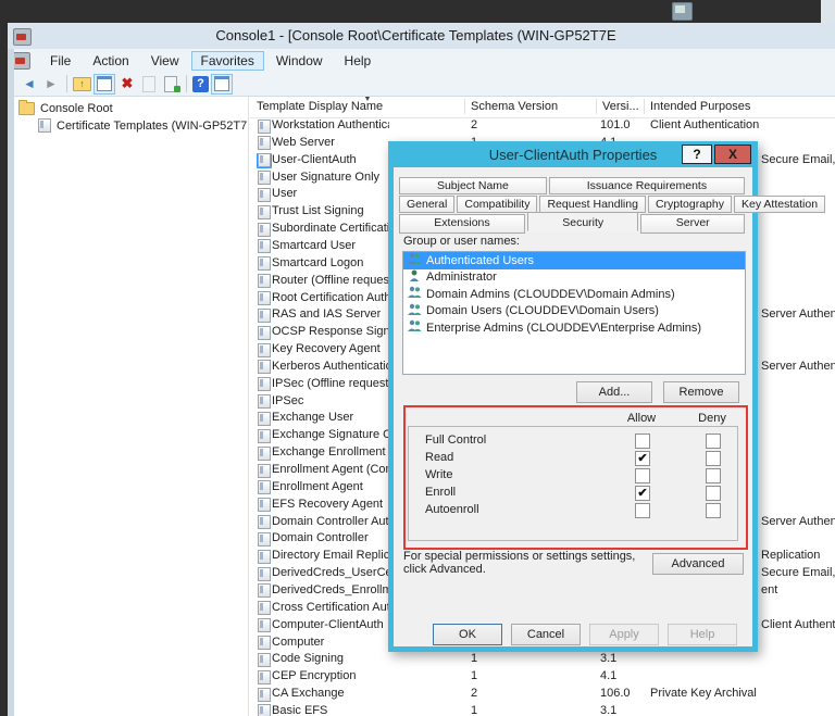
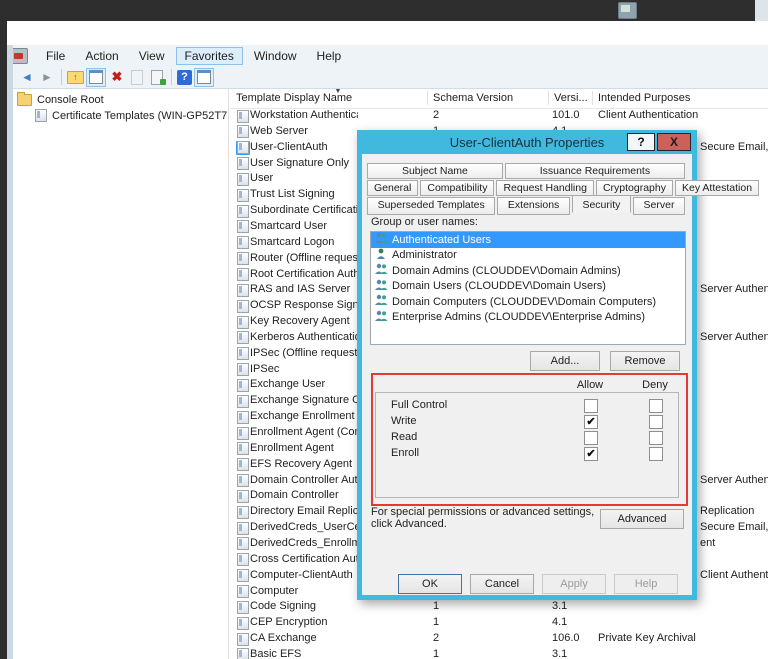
- Console1 - [Console Root\Certificate Templates (WIN-GP52T7E
  File
  Action
  View
  Favorites
  Window
  Help
  ◄
  ►
  ↑
  ✖
  ?
  Console Root
  Certificate Templates (WIN-GP52T7
  Template Display Name
  ▼
  Schema Version
  Versi...
  Intended Purposes
  Workstation Authentic
  2
  101.0
  Client Authentication
  Web Server
  User-ClientAuth
  Secure Email,
  User Signature Only
  User
  Trust List Signing
  Subordinate Certificat
  Smartcard User
  Smartcard Logon
  Router (Offline reques
  Root Certification Aut
  RAS and IAS Server
  Server Authen
  OCSP Response Sign
  Key Recovery Agent
  Kerberos Authenticati
  Server Authen
  IPSec (Offline request
  IPSec
  Exchange User
  Exchange Signature
  Exchange Enrollment
  Enrollment Agent (Co
  Enrollment Agent
  EFS Recovery Agent
  Domain Controller Au
  Server Authen
  Domain Controller
  Directory Email Replic
  Replication
  DerivedCreds_UserC
  Secure Email,
  DerivedCreds_Enroll
  ent
  Cross Certification Au
  Computer-ClientAuth
  Client Authent
  Computer
  Code Signing
  1
  3.1
  CEP Encryption
  1
  4.1
  CA Exchange
  2
  106.0
  Private Key Archival
  Basic EFS
  1
  3.1
  User-ClientAuth Properties
  ?
  X
  Subject Name
  Issuance Requirements
  General
  Compatibility
  Request Handling
  Cryptography
  Key Attestation
+ Superseded Templates
  Extensions
  Security
  Server
  Group or user names:
  Authenticated Users
  Administrator
  Domain Admins (CLOUDDEV\Domain Admins)
  Domain Users (CLOUDDEV\Domain Users)
+ Domain Computers (CLOUDDEV\Domain Computers)
  Enterprise Admins (CLOUDDEV\Enterprise Admins)
  Add...
  Remove
  Allow
  Deny
  Full Control
- Read
+ Write
  ✔
- Write
+ Read
  Enroll
  ✔
- Autoenroll
- For special permissions or settings settings, click Advanced.
+ For special permissions or advanced settings, click Advanced.
  Advanced
  OK
  Cancel
  Apply
  Help
